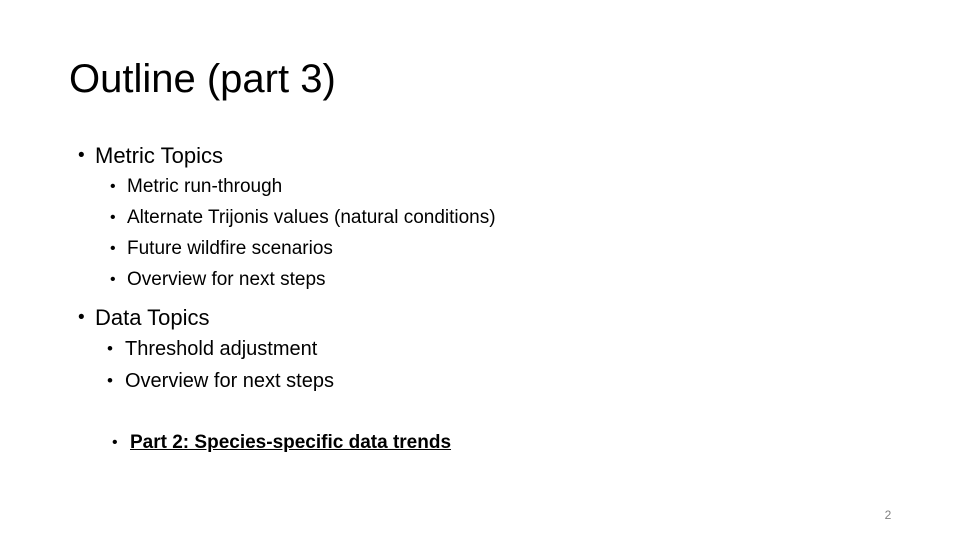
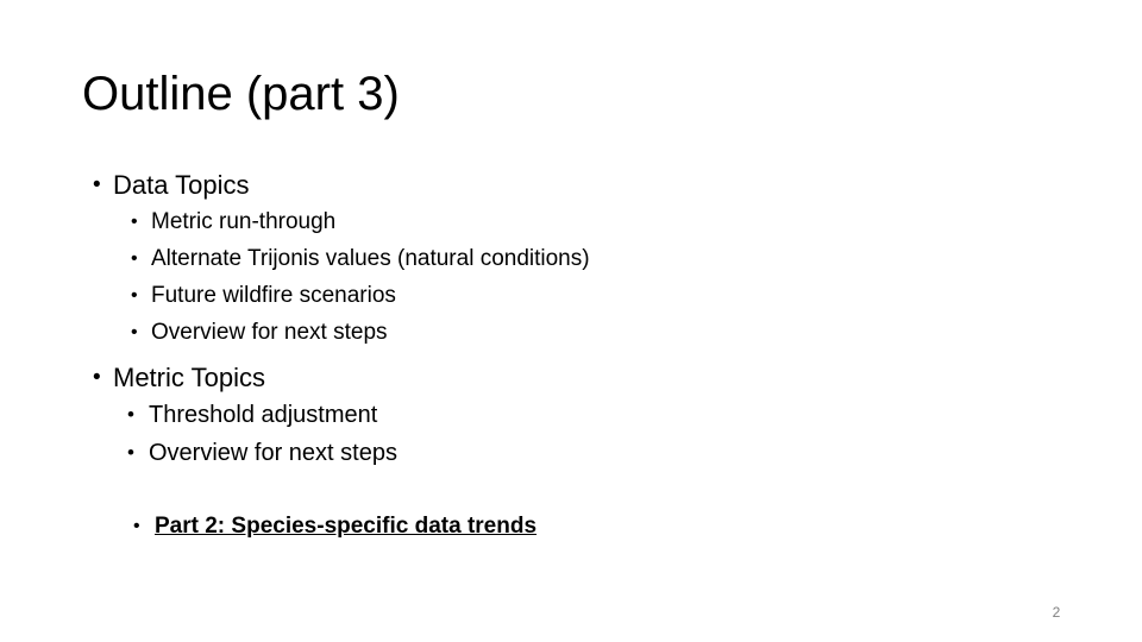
  Outline (part 3)
  •
- Metric Topics
+ Data Topics
  •
  Metric run-through
  •
  Alternate Trijonis values (natural conditions)
  •
  Future wildfire scenarios
  •
  Overview for next steps
  •
- Data Topics
+ Metric Topics
  •
  Threshold adjustment
  •
  Overview for next steps
  •
  Part 2: Species-specific data trends
  2
